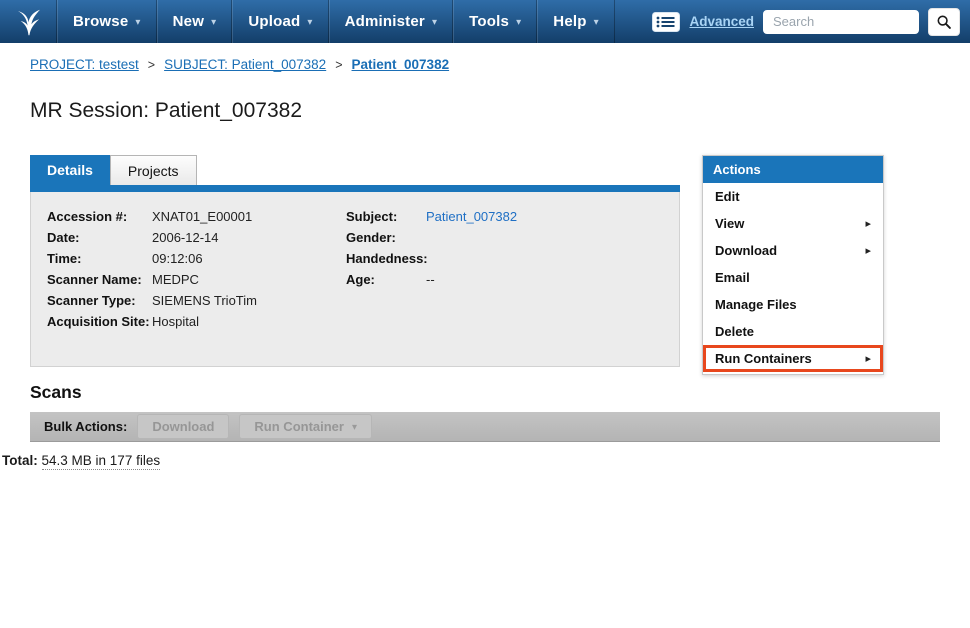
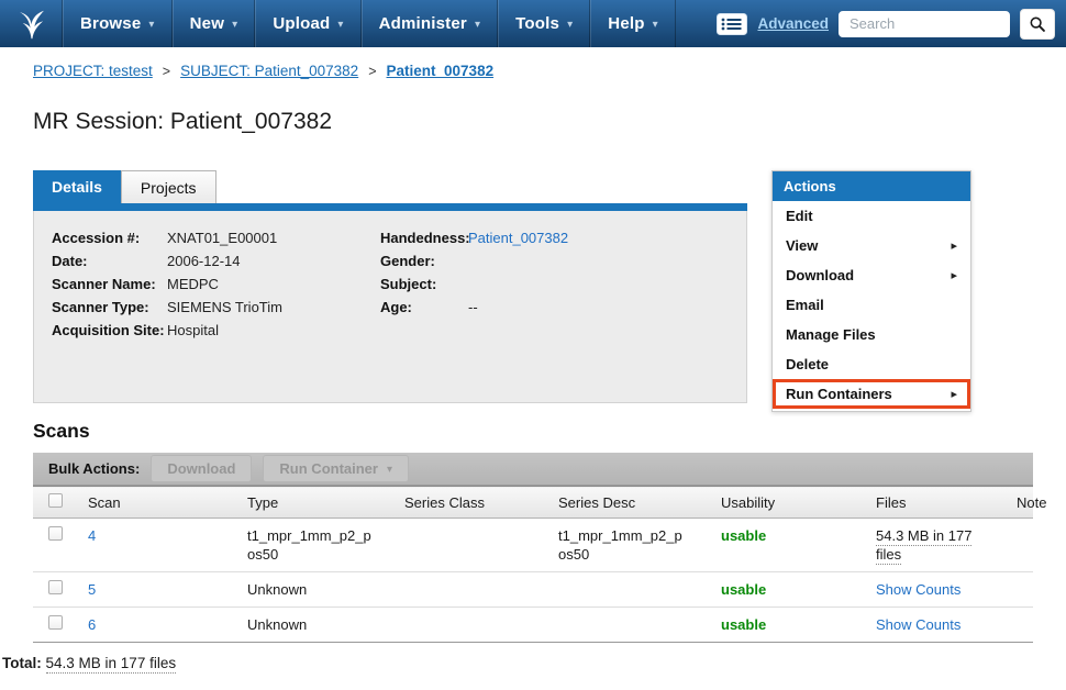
  Browse
  ▾
  New
  ▾
  Upload
  ▾
  Administer
  ▾
  Tools
  ▾
  Help
  ▾
  Advanced
  Search
  PROJECT: testest > SUBJECT: Patient_007382 > Patient_007382
  MR Session: Patient_007382
  Details
  Projects
  Accession #:
  XNAT01_E00001
  Date:
  2006-12-14
- Time:
- 09:12:06
  Scanner Name:
  MEDPC
  Scanner Type:
  SIEMENS TrioTim
  Acquisition Site:
  Hospital
- Subject:
+ Handedness:
  Patient_007382
  Gender:
- Handedness:
+ Subject:
  Age:
  --
  Actions
  Edit
  View
  ▸
  Download
  ▸
  Email
  Manage Files
  Delete
  Run Containers
  ▸
  Scans
  Bulk Actions:
  Download
  Run Container
  ▾
+ 	Scan	Type	Series Class	Series Desc	Usability	Files	Note
+ 	4	t1_mpr_1mm_p2_pos50		t1_mpr_1mm_p2_pos50	usable	54.3 MB in 177 files
+ 	5	Unknown			usable	Show Counts
+ 	6	Unknown			usable	Show Counts
  Total: 54.3 MB in 177 files
